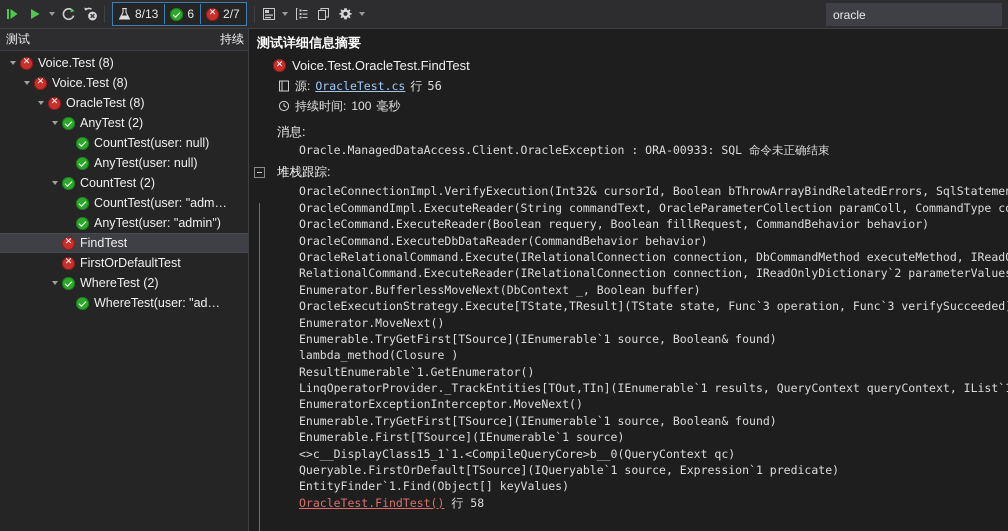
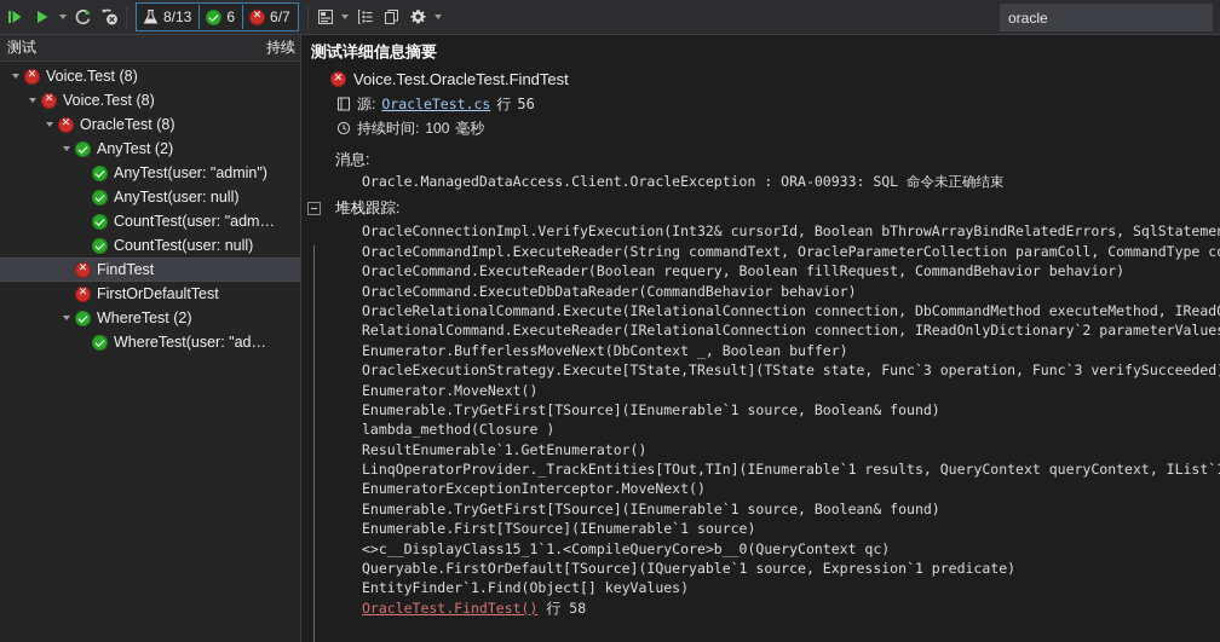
  8/13
  6
  ✕
- 2/7
+ 6/7
  oracle
  测试
  持续
  ✕
  Voice.Test (8)
  ✕
  Voice.Test (8)
  ✕
  OracleTest (8)
  AnyTest (2)
- CountTest(user: null)
+ AnyTest(user: "admin")
  AnyTest(user: null)
- CountTest (2)
  CountTest(user: "adm…
- AnyTest(user: "admin")
+ CountTest(user: null)
  ✕
  FindTest
  ✕
  FirstOrDefaultTest
  WhereTest (2)
  WhereTest(user: "ad…
  测试详细信息摘要
  ✕
  Voice.Test.OracleTest.FindTest
  源:
  OracleTest.cs
  行
  56
  持续时间:
  100
  毫秒
  消息:
  Oracle.ManagedDataAccess.Client.OracleException : ORA-00933: SQL 命令未正确结束
  堆栈跟踪:
  OracleConnectionImpl.VerifyExecution(Int32& cursorId, Boolean bThrowArrayBindRelatedErrors, SqlStateme
  OracleCommandImpl.ExecuteReader(String commandText, OracleParameterCollection paramColl, CommandType c
  OracleCommand.ExecuteReader(Boolean requery, Boolean fillRequest, CommandBehavior behavior)
  OracleCommand.ExecuteDbDataReader(CommandBehavior behavior)
  OracleRelationalCommand.Execute(IRelationalConnection connection, DbCommandMethod executeMethod, IRead
  RelationalCommand.ExecuteReader(IRelationalConnection connection, IReadOnlyDictionary`2 parameterValue
  Enumerator.BufferlessMoveNext(DbContext _, Boolean buffer)
  OracleExecutionStrategy.Execute[TState,TResult](TState state, Func`3 operation, Func`3 verifySucceeded
  Enumerator.MoveNext()
  Enumerable.TryGetFirst[TSource](IEnumerable`1 source, Boolean& found)
  lambda_method(Closure )
  ResultEnumerable`1.GetEnumerator()
  LinqOperatorProvider._TrackEntities[TOut,TIn](IEnumerable`1 results, QueryContext queryContext, IList`
  EnumeratorExceptionInterceptor.MoveNext()
  Enumerable.TryGetFirst[TSource](IEnumerable`1 source, Boolean& found)
  Enumerable.First[TSource](IEnumerable`1 source)
  <>c__DisplayClass15_1`1.<CompileQueryCore>b__0(QueryContext qc)
  Queryable.FirstOrDefault[TSource](IQueryable`1 source, Expression`1 predicate)
  EntityFinder`1.Find(Object[] keyValues)
  OracleTest.FindTest() 行 58
